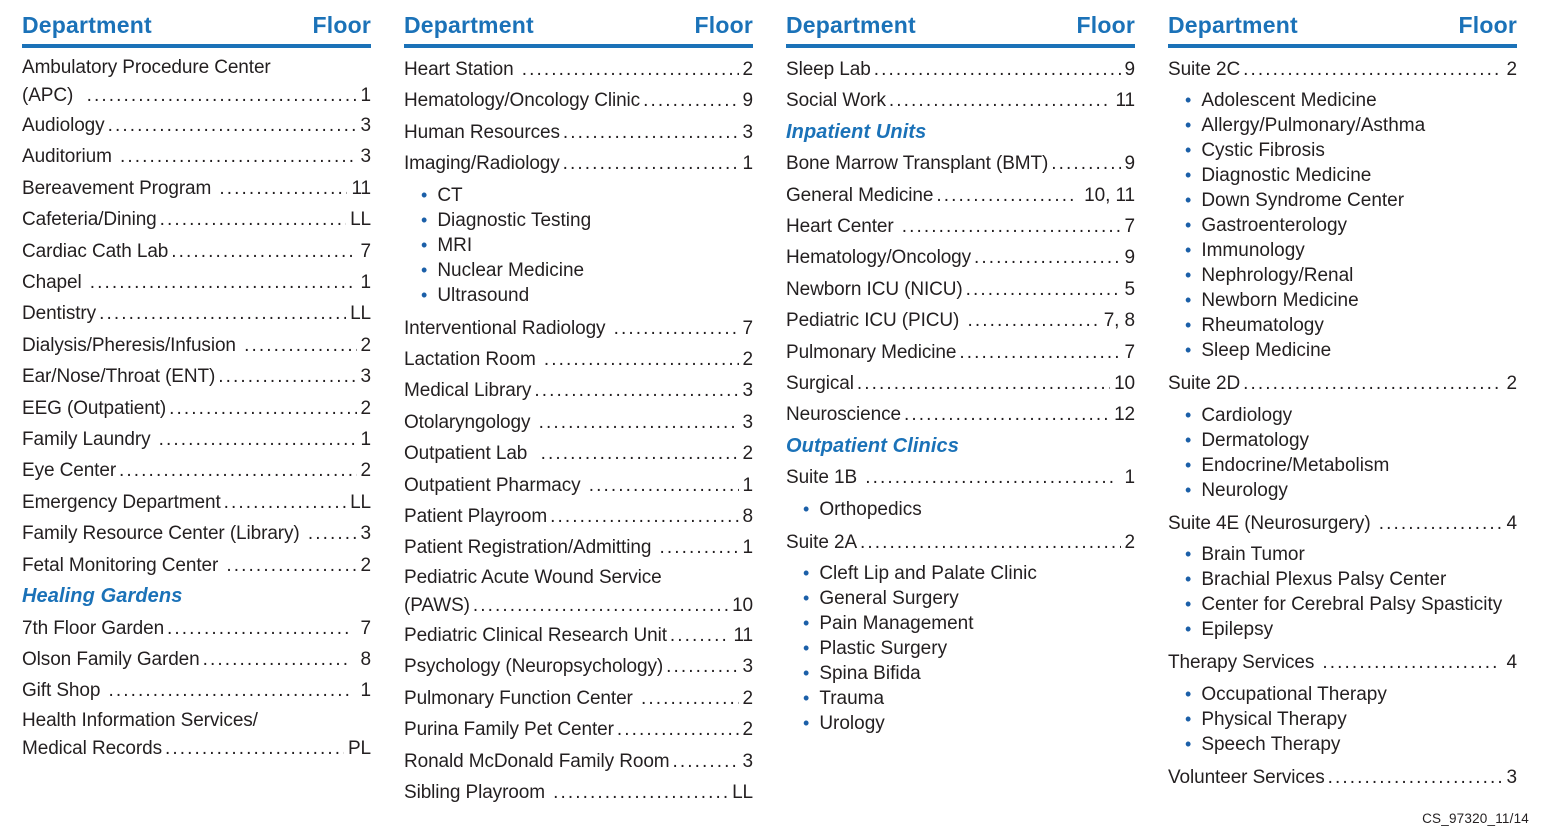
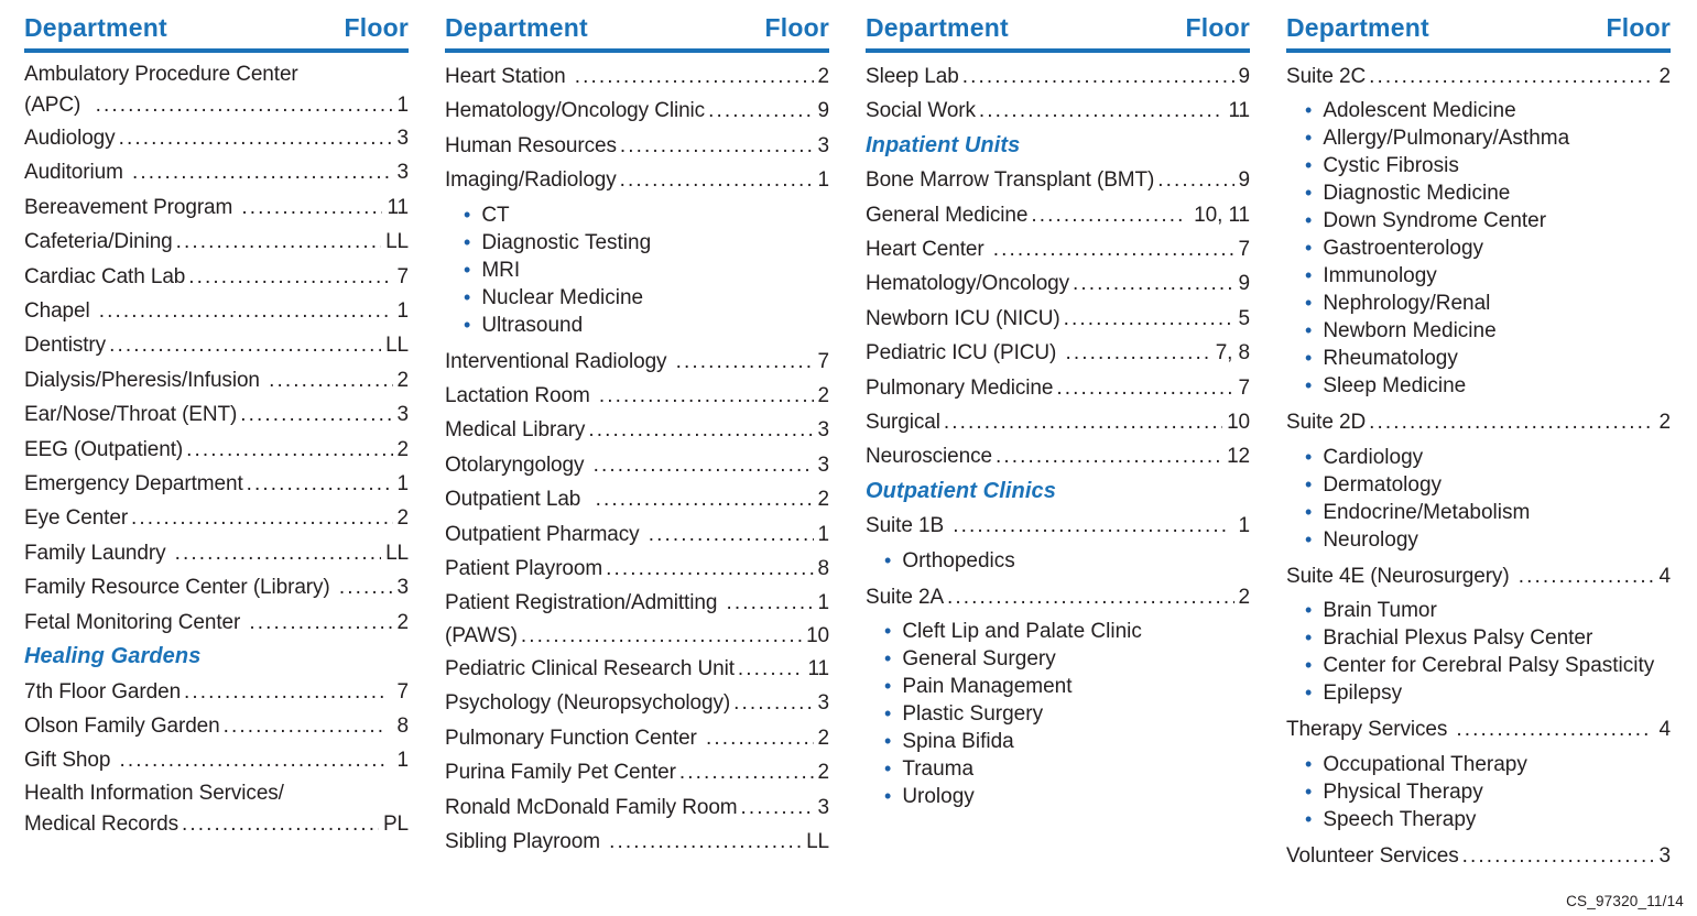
  Department
  Floor
  Ambulatory Procedure Center
  (APC)
  1
  Audiology
  3
  Auditorium
  3
  Bereavement Program
  11
  Cafeteria/Dining
  LL
  Cardiac Cath Lab
  7
  Chapel
  1
  Dentistry
  LL
  Dialysis/Pheresis/Infusion
  2
  Ear/Nose/Throat (ENT)
  3
  EEG (Outpatient)
  2
- Family Laundry
+ Emergency Department
  1
  Eye Center
  2
- Emergency Department
+ Family Laundry
  LL
  Family Resource Center (Library)
  3
  Fetal Monitoring Center
  2
  Healing Gardens
  7th Floor Garden
  7
  Olson Family Garden
  8
  Gift Shop
  1
  Health Information Services/
  Medical Records
  PL
  Department
  Floor
  Heart Station
  2
  Hematology/Oncology Clinic
  9
  Human Resources
  3
  Imaging/Radiology
  1
  •
  CT
  •
  Diagnostic Testing
  •
  MRI
  •
  Nuclear Medicine
  •
  Ultrasound
  Interventional Radiology
  7
  Lactation Room
  2
  Medical Library
  3
  Otolaryngology
  3
  Outpatient Lab
  2
  Outpatient Pharmacy
  1
  Patient Playroom
  8
  Patient Registration/Admitting
  1
- Pediatric Acute Wound Service
  (PAWS)
  10
  Pediatric Clinical Research Unit
  11
  Psychology (Neuropsychology)
  3
  Pulmonary Function Center
  2
  Purina Family Pet Center
  2
  Ronald McDonald Family Room
  3
  Sibling Playroom
  LL
  Department
  Floor
  Sleep Lab
  9
  Social Work
  11
  Inpatient Units
  Bone Marrow Transplant (BMT)
  9
  General Medicine
  10, 11
  Heart Center
  7
  Hematology/Oncology
  9
  Newborn ICU (NICU)
  5
  Pediatric ICU (PICU)
  7, 8
  Pulmonary Medicine
  7
  Surgical
  10
  Neuroscience
  12
  Outpatient Clinics
  Suite 1B
  1
  •
  Orthopedics
  Suite 2A
  2
  •
  Cleft Lip and Palate Clinic
  •
  General Surgery
  •
  Pain Management
  •
  Plastic Surgery
  •
  Spina Bifida
  •
  Trauma
  •
  Urology
  Department
  Floor
  Suite 2C
  2
  •
  Adolescent Medicine
  •
  Allergy/Pulmonary/Asthma
  •
  Cystic Fibrosis
  •
  Diagnostic Medicine
  •
  Down Syndrome Center
  •
  Gastroenterology
  •
  Immunology
  •
  Nephrology/Renal
  •
  Newborn Medicine
  •
  Rheumatology
  •
  Sleep Medicine
  Suite 2D
  2
  •
  Cardiology
  •
  Dermatology
  •
  Endocrine/Metabolism
  •
  Neurology
  Suite 4E (Neurosurgery)
  4
  •
  Brain Tumor
  •
  Brachial Plexus Palsy Center
  •
  Center for Cerebral Palsy Spasticity
  •
  Epilepsy
  Therapy Services
  4
  •
  Occupational Therapy
  •
  Physical Therapy
  •
  Speech Therapy
  Volunteer Services
  3
  CS_97320_11/14
